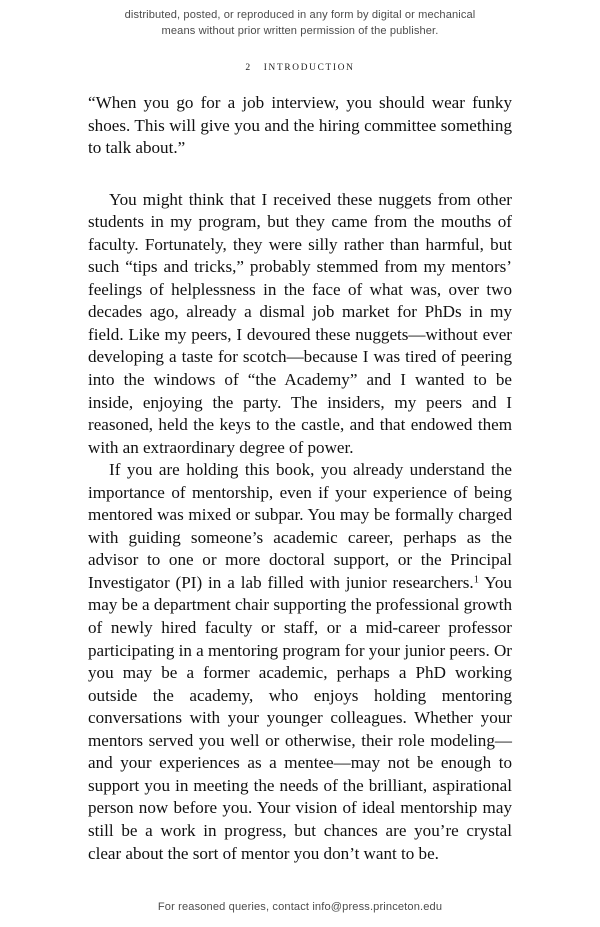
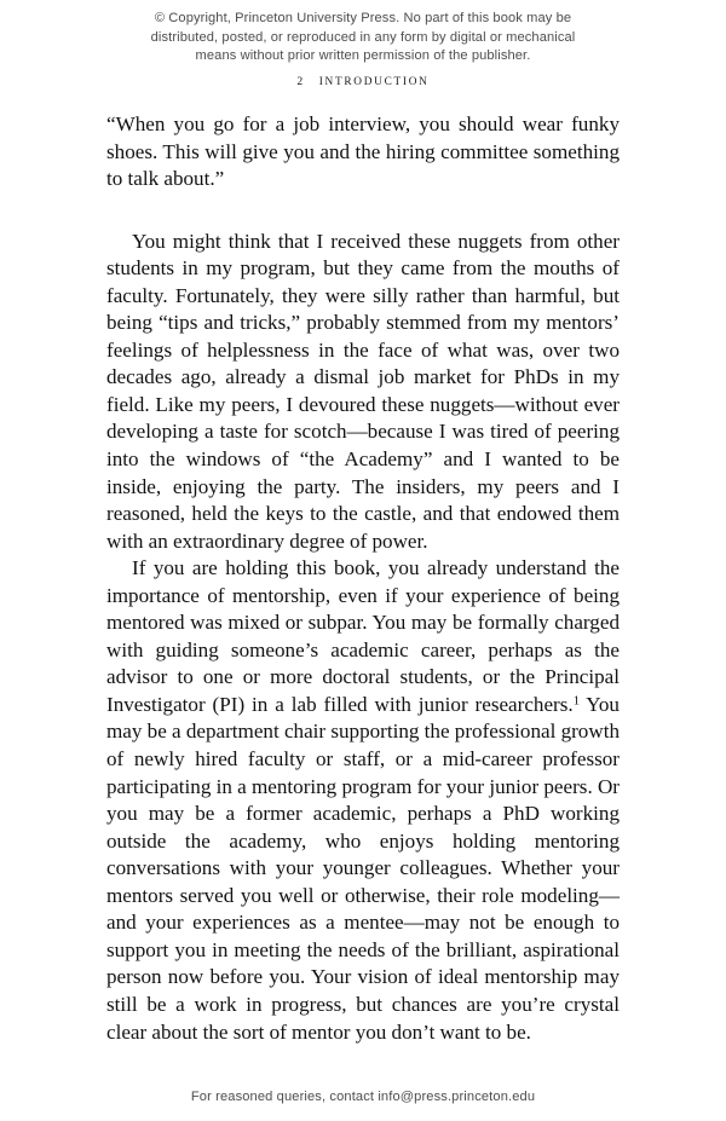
+ © Copyright, Princeton University Press. No part of this book may be
  distributed, posted, or reproduced in any form by digital or mechanical
  means without prior written permission of the publisher.
  2 INTRODUCTION
  “When you go for a job interview, you should wear funky shoes. This will give you and the hiring committee something to talk about.”
- You might think that I received these nuggets from other students in my program, but they came from the mouths of faculty. Fortunately, they were silly rather than harmful, but such “tips and tricks,” probably stemmed from my mentors’ feelings of helplessness in the face of what was, over two decades ago, already a dismal job market for PhDs in my field. Like my peers, I devoured these nuggets—without ever developing a taste for scotch—because I was tired of peering into the windows of “the Academy” and I wanted to be inside, enjoying the party. The insiders, my peers and I reasoned, held the keys to the castle, and that endowed them with an extraordinary degree of power.
+ You might think that I received these nuggets from other students in my program, but they came from the mouths of faculty. Fortunately, they were silly rather than harmful, but being “tips and tricks,” probably stemmed from my mentors’ feelings of helplessness in the face of what was, over two decades ago, already a dismal job market for PhDs in my field. Like my peers, I devoured these nuggets—without ever developing a taste for scotch—because I was tired of peering into the windows of “the Academy” and I wanted to be inside, enjoying the party. The insiders, my peers and I reasoned, held the keys to the castle, and that endowed them with an extraordinary degree of power.
- If you are holding this book, you already understand the importance of mentorship, even if your experience of being mentored was mixed or subpar. You may be formally charged with guiding someone’s academic career, perhaps as the advisor to one or more doctoral support, or the Principal Investigator (PI) in a lab filled with junior researchers.1 You may be a department chair supporting the professional growth of newly hired faculty or staff, or a mid-career professor participating in a mentoring program for your junior peers. Or you may be a former academic, perhaps a PhD working outside the academy, who enjoys holding mentoring conversations with your younger colleagues. Whether your mentors served you well or otherwise, their role modeling—and your experiences as a mentee—may not be enough to support you in meeting the needs of the brilliant, aspirational person now before you. Your vision of ideal mentorship may still be a work in progress, but chances are you’re crystal clear about the sort of mentor you don’t want to be.
+ If you are holding this book, you already understand the importance of mentorship, even if your experience of being mentored was mixed or subpar. You may be formally charged with guiding someone’s academic career, perhaps as the advisor to one or more doctoral students, or the Principal Investigator (PI) in a lab filled with junior researchers.1 You may be a department chair supporting the professional growth of newly hired faculty or staff, or a mid-career professor participating in a mentoring program for your junior peers. Or you may be a former academic, perhaps a PhD working outside the academy, who enjoys holding mentoring conversations with your younger colleagues. Whether your mentors served you well or otherwise, their role modeling—and your experiences as a mentee—may not be enough to support you in meeting the needs of the brilliant, aspirational person now before you. Your vision of ideal mentorship may still be a work in progress, but chances are you’re crystal clear about the sort of mentor you don’t want to be.
  For reasoned queries, contact info@press.princeton.edu
